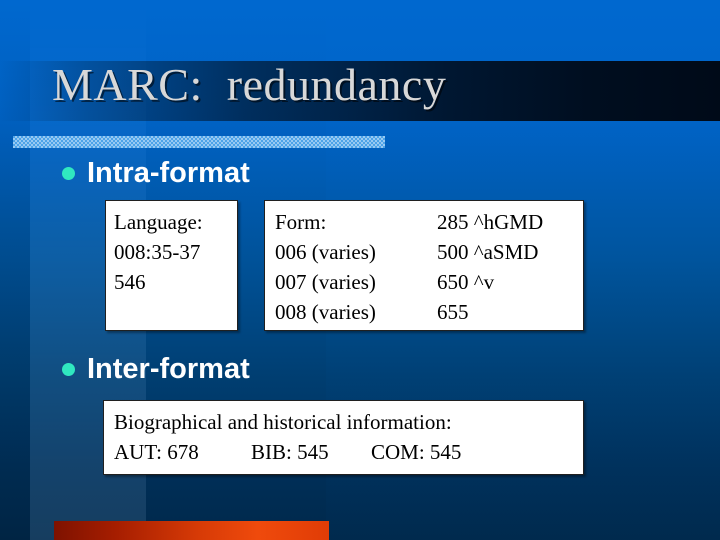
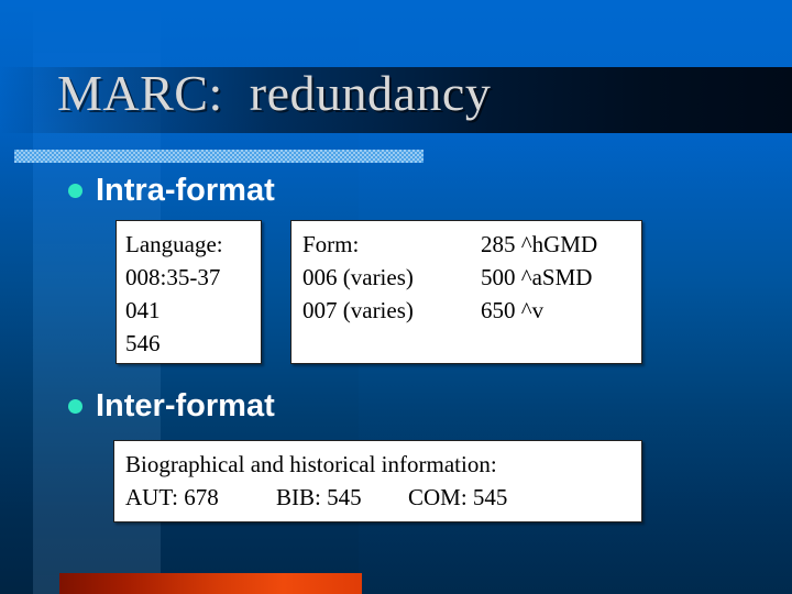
  MARC: redundancy
  Intra-format
  Language:
  008:35-37
+ 041
  546
  Form:
  285 ^hGMD
  006 (varies)
  500 ^aSMD
  007 (varies)
  650 ^v
- 008 (varies)
- 655
  Inter-format
  Biographical and historical information:
  AUT: 678
  BIB: 545
  COM: 545
